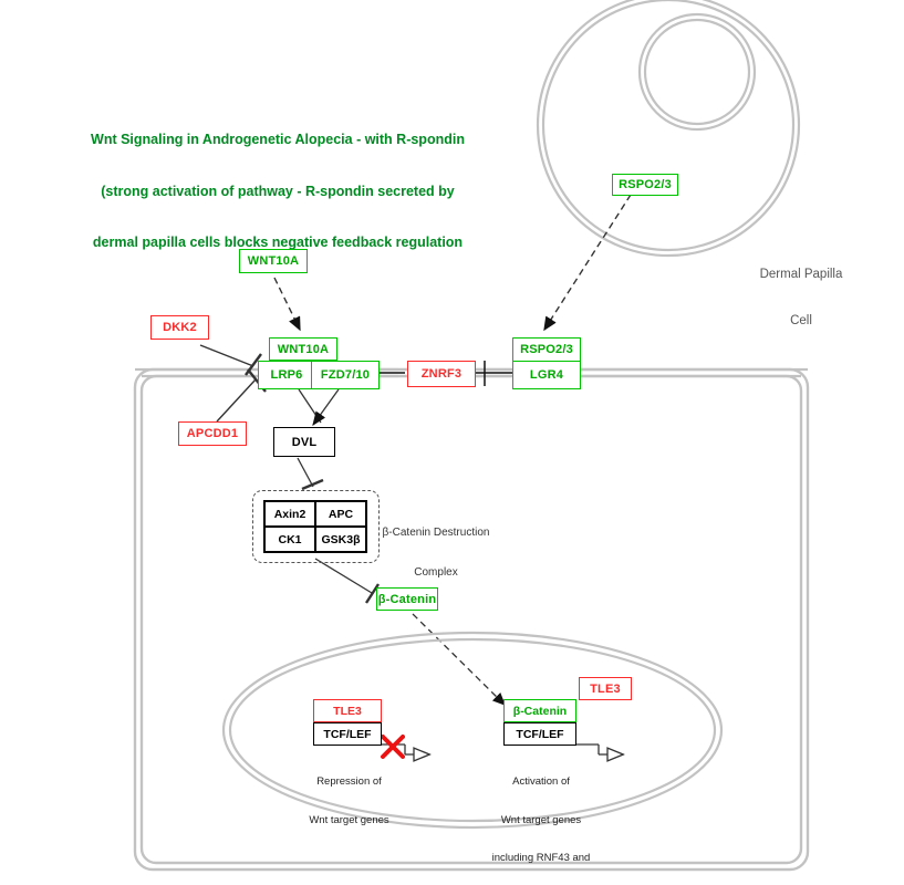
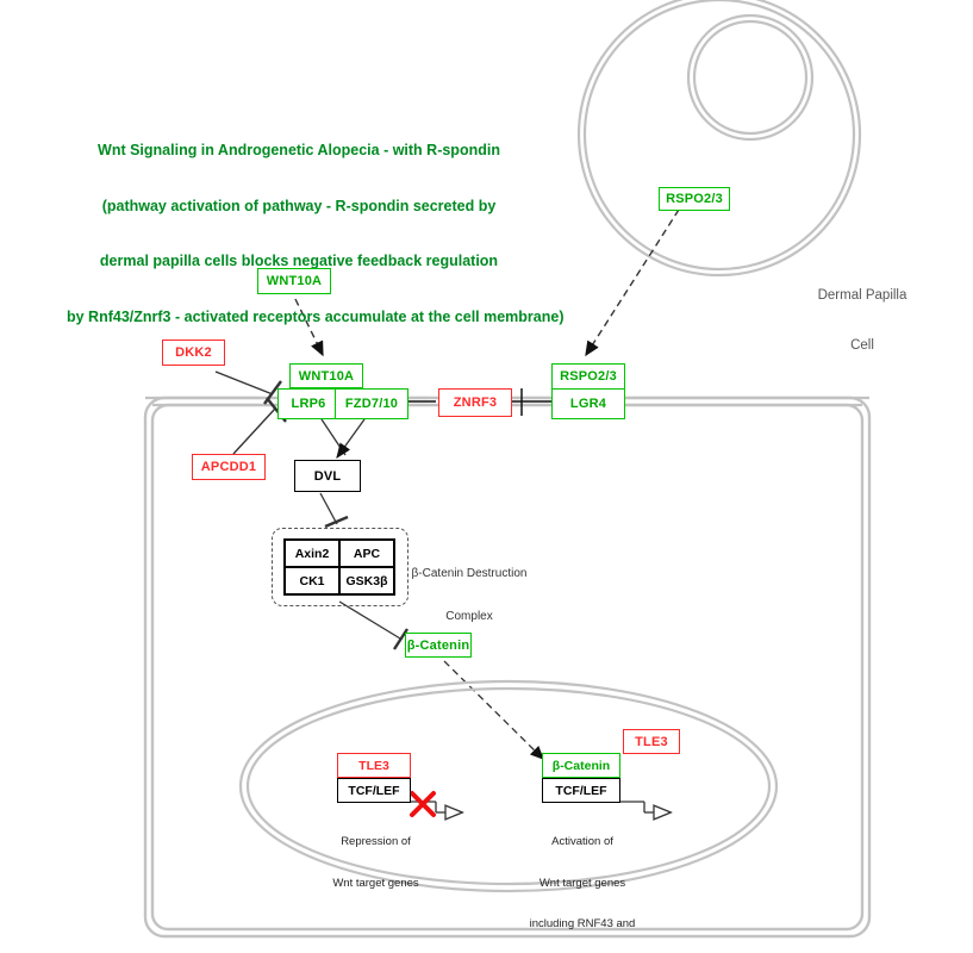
  Wnt Signaling in Androgenetic Alopecia - with R-spondin
- (strong activation of pathway - R-spondin secreted by
+ (pathway activation of pathway - R-spondin secreted by
  dermal papilla cells blocks negative feedback regulation
+ by Rnf43/Znrf3 - activated receptors accumulate at the cell membrane)
  Dermal Papilla
  Cell
  RSPO2/3
  WNT10A
  DKK2
  APCDD1
  WNT10A
  LRP6
  FZD7/10
  ZNRF3
  RSPO2/3
  LGR4
  DVL
  Axin2
  APC
  CK1
  GSK3β
  β-Catenin Destruction
  Complex
  β-Catenin
  TLE3
  TCF/LEF
  Repression of
  Wnt target genes
  β-Catenin
  TCF/LEF
  Activation of
  Wnt target genes
  including RNF43 and
  TLE3
